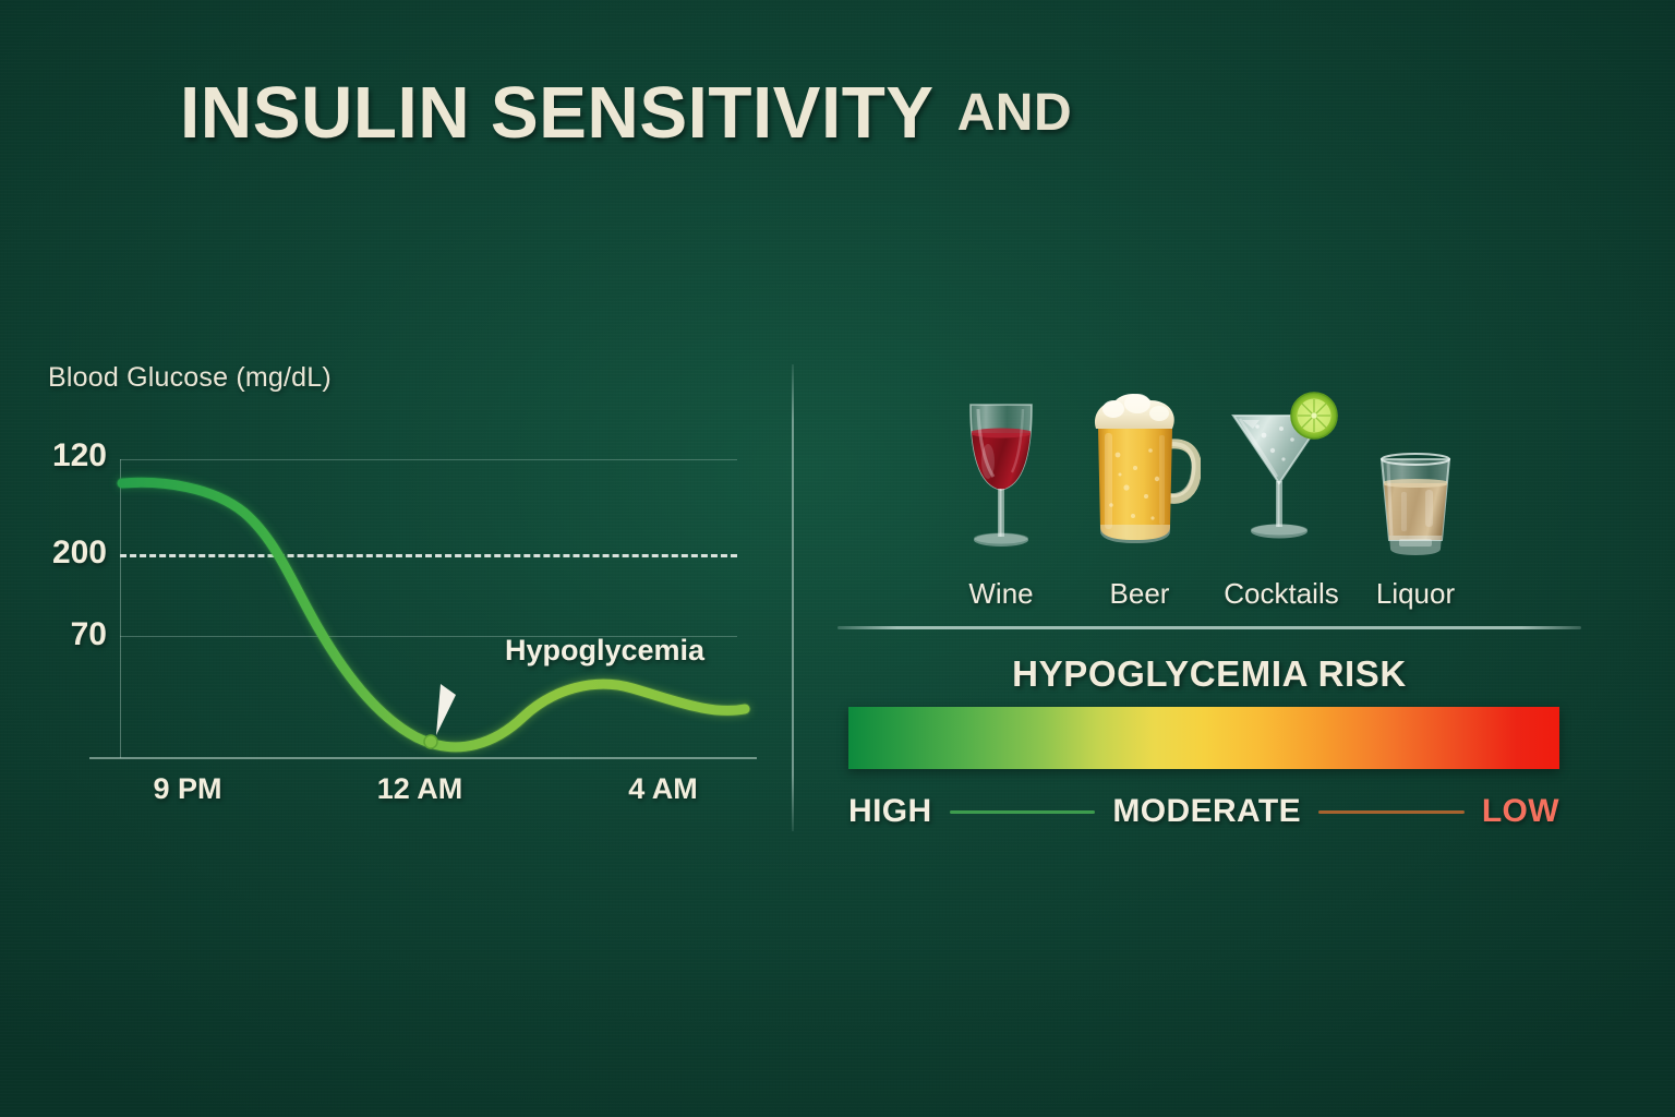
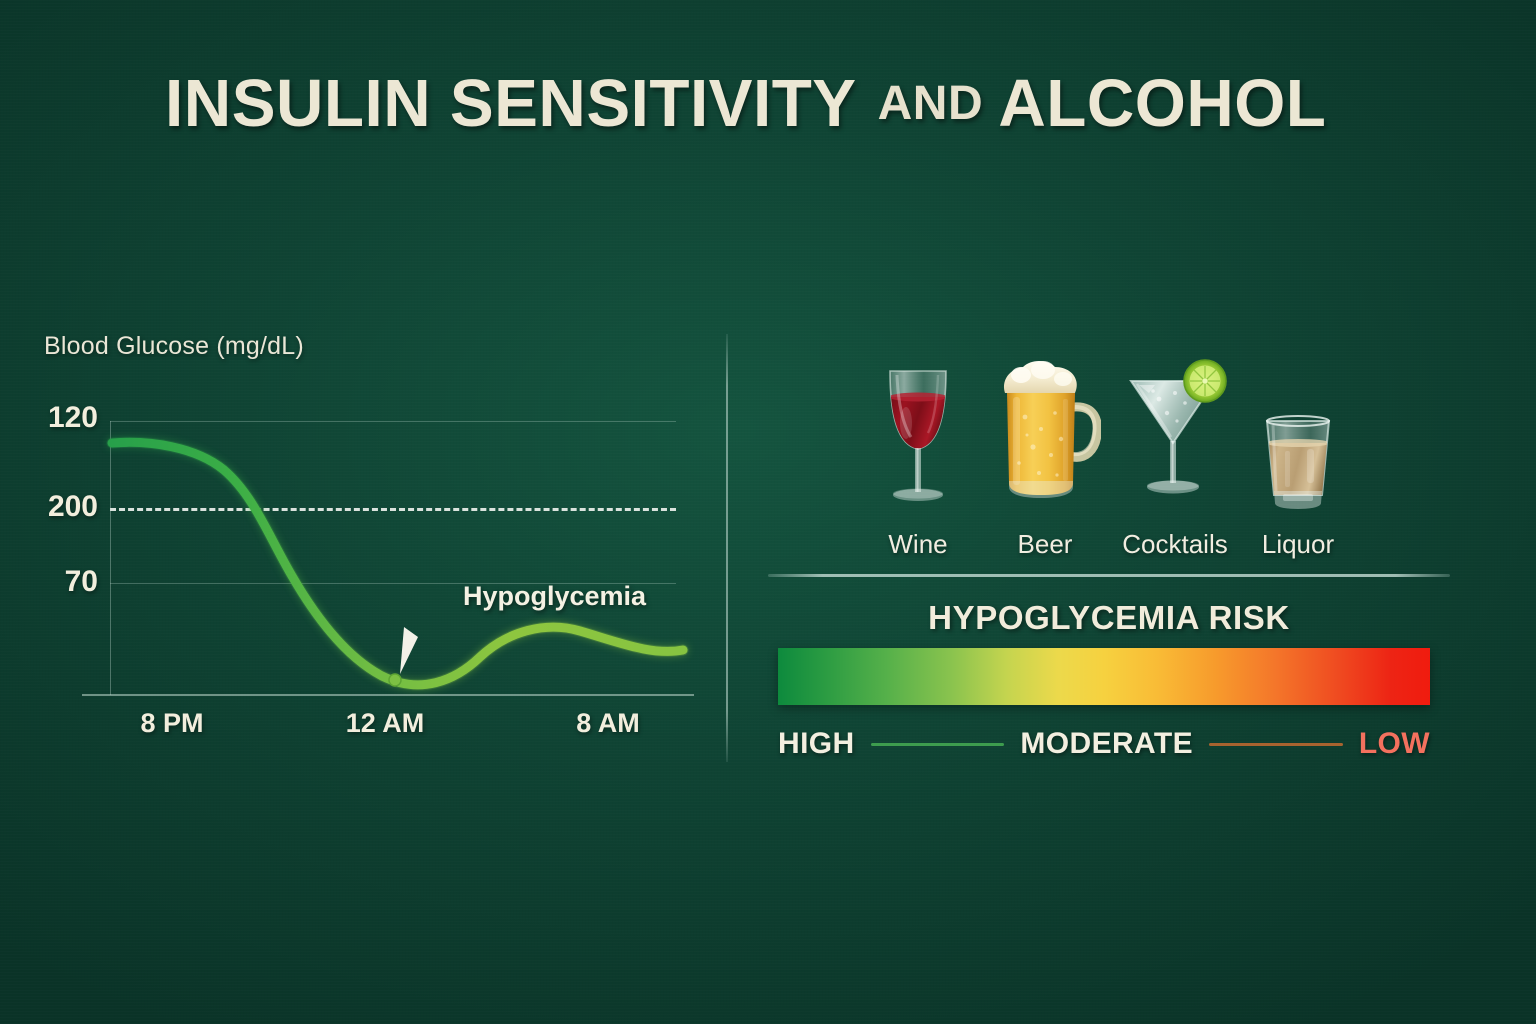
  INSULIN SENSITIVITY
  AND
+ ALCOHOL
  Blood Glucose (mg/dL)
  120
  200
  70
  Hypoglycemia
- 9 PM
+ 8 PM
  12 AM
- 4 AM
+ 8 AM
  Wine
  Beer
  Cocktails
  Liquor
  HYPOGLYCEMIA RISK
  HIGH
  MODERATE
  LOW
